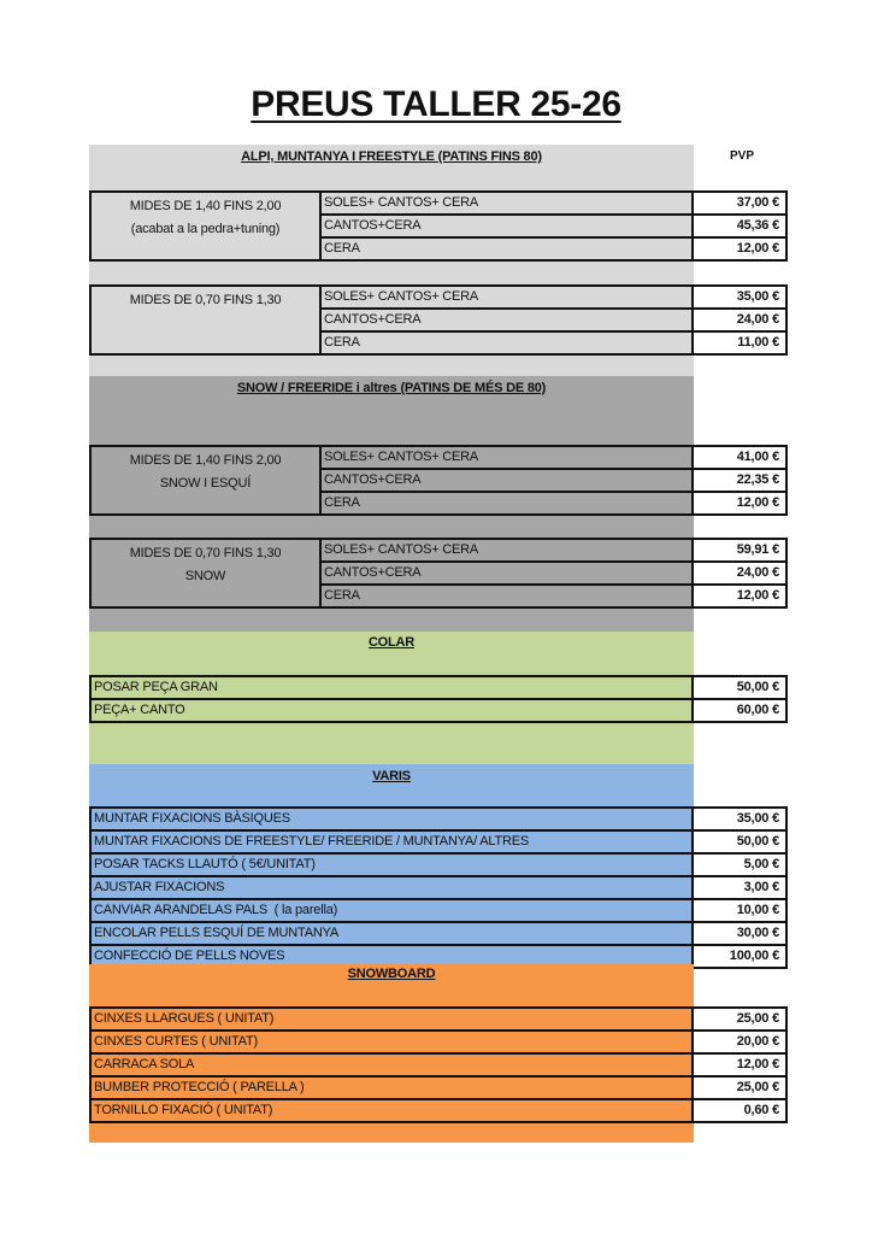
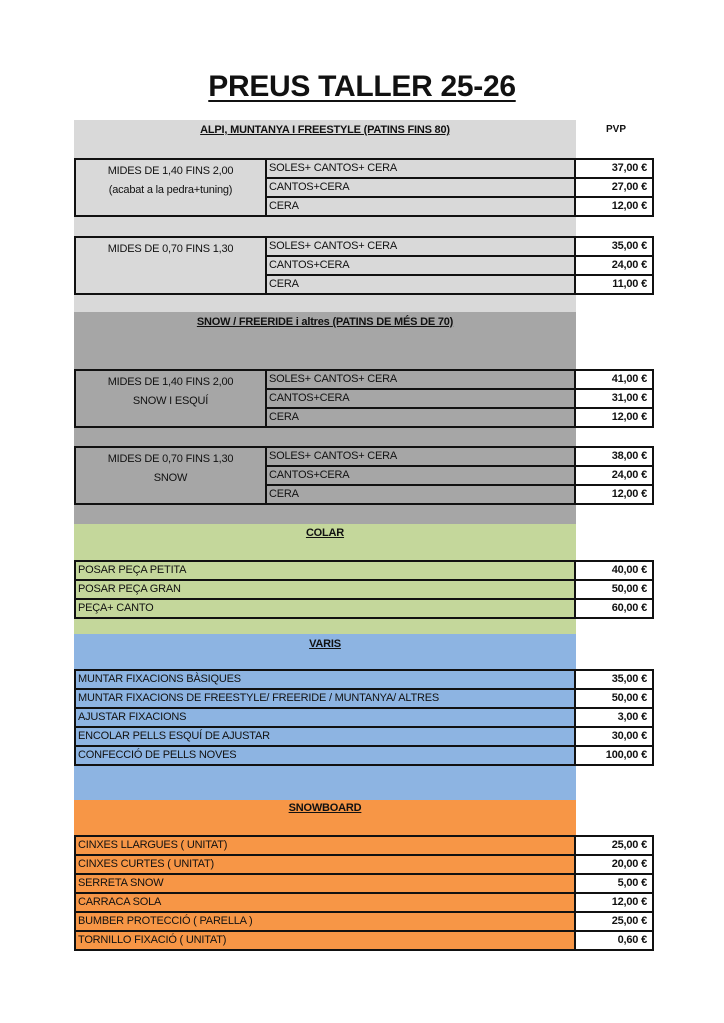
  PREUS TALLER 25-26
  ALPI, MUNTANYA I FREESTYLE (PATINS FINS 80)
  PVP
  MIDES DE 1,40 FINS 2,00 (acabat a la pedra+tuning)	SOLES+ CANTOS+ CERA	37,00 €
- CANTOS+CERA	45,36 €
+ CANTOS+CERA	27,00 €
  CERA	12,00 €
  MIDES DE 0,70 FINS 1,30	SOLES+ CANTOS+ CERA	35,00 €
  CANTOS+CERA	24,00 €
  CERA	11,00 €
- SNOW / FREERIDE i altres (PATINS DE MÉS DE 80)
+ SNOW / FREERIDE i altres (PATINS DE MÉS DE 70)
  MIDES DE 1,40 FINS 2,00 SNOW I ESQUÍ	SOLES+ CANTOS+ CERA	41,00 €
- CANTOS+CERA	22,35 €
+ CANTOS+CERA	31,00 €
  CERA	12,00 €
- MIDES DE 0,70 FINS 1,30 SNOW	SOLES+ CANTOS+ CERA	59,91 €
+ MIDES DE 0,70 FINS 1,30 SNOW	SOLES+ CANTOS+ CERA	38,00 €
  CANTOS+CERA	24,00 €
  CERA	12,00 €
  COLAR
+ POSAR PEÇA PETITA	40,00 €
  POSAR PEÇA GRAN	50,00 €
  PEÇA+ CANTO	60,00 €
  VARIS
  MUNTAR FIXACIONS BÀSIQUES	35,00 €
  MUNTAR FIXACIONS DE FREESTYLE/ FREERIDE / MUNTANYA/ ALTRES	50,00 €
- POSAR TACKS LLAUTÓ ( 5€/UNITAT)	5,00 €
  AJUSTAR FIXACIONS	3,00 €
- CANVIAR ARANDELAS PALS ( la parella)	10,00 €
- ENCOLAR PELLS ESQUÍ DE MUNTANYA	30,00 €
+ ENCOLAR PELLS ESQUÍ DE AJUSTAR	30,00 €
  CONFECCIÓ DE PELLS NOVES	100,00 €
  SNOWBOARD
  CINXES LLARGUES ( UNITAT)	25,00 €
  CINXES CURTES ( UNITAT)	20,00 €
+ SERRETA SNOW	5,00 €
  CARRACA SOLA	12,00 €
  BUMBER PROTECCIÓ ( PARELLA )	25,00 €
  TORNILLO FIXACIÓ ( UNITAT)	0,60 €
